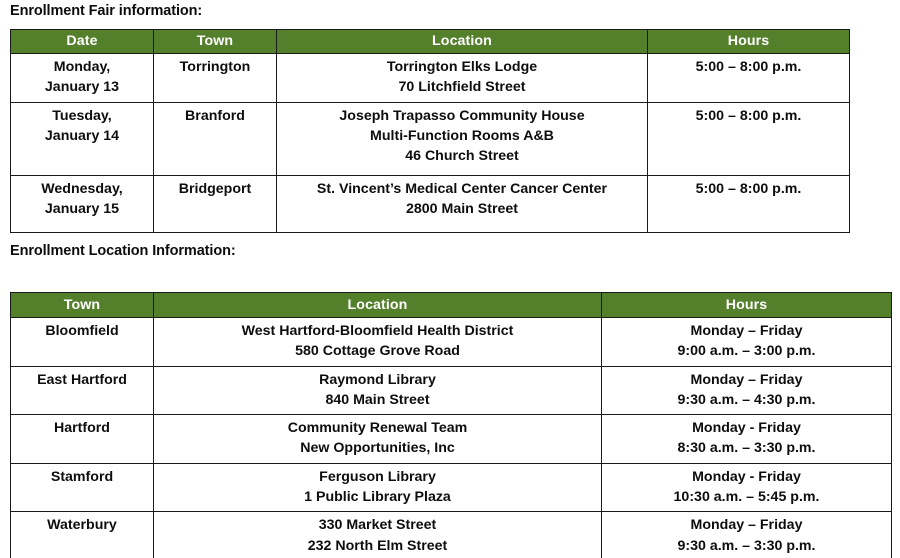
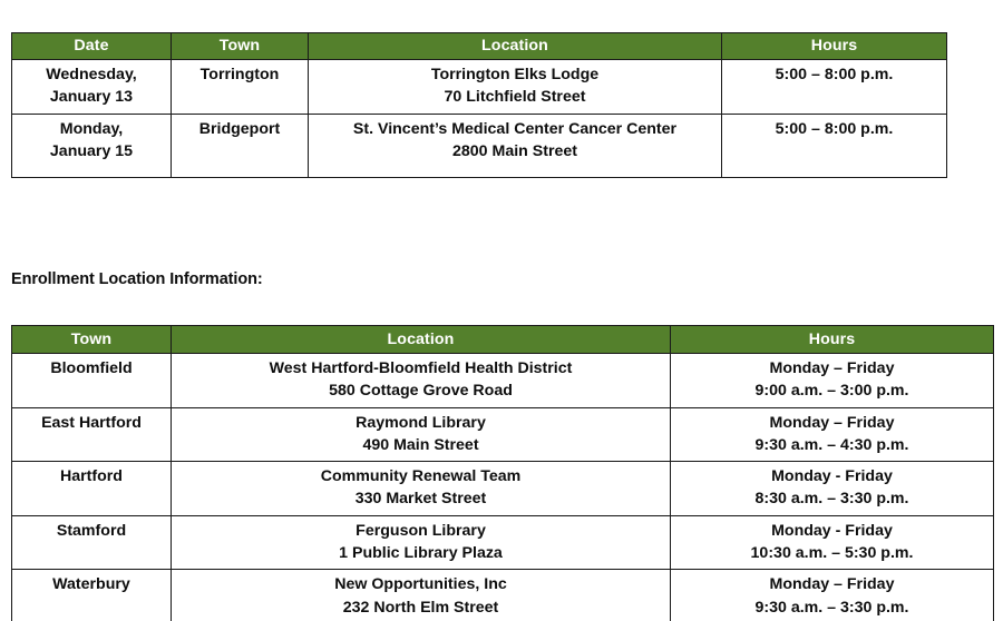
- Enrollment Fair information:
  Date	Town	Location	Hours
- Monday, January 13	Torrington	Torrington Elks Lodge 70 Litchfield Street	5:00 – 8:00 p.m.
+ Wednesday, January 13	Torrington	Torrington Elks Lodge 70 Litchfield Street	5:00 – 8:00 p.m.
- Tuesday, January 14	Branford	Joseph Trapasso Community House Multi-Function Rooms A&B 46 Church Street	5:00 – 8:00 p.m.
- Wednesday, January 15	Bridgeport	St. Vincent’s Medical Center Cancer Center 2800 Main Street	5:00 – 8:00 p.m.
+ Monday, January 15	Bridgeport	St. Vincent’s Medical Center Cancer Center 2800 Main Street	5:00 – 8:00 p.m.
  Enrollment Location Information:
  Town	Location	Hours
  Bloomfield	West Hartford-Bloomfield Health District 580 Cottage Grove Road	Monday – Friday 9:00 a.m. – 3:00 p.m.
- East Hartford	Raymond Library 840 Main Street	Monday – Friday 9:30 a.m. – 4:30 p.m.
+ East Hartford	Raymond Library 490 Main Street	Monday – Friday 9:30 a.m. – 4:30 p.m.
- Hartford	Community Renewal Team New Opportunities, Inc	Monday - Friday 8:30 a.m. – 3:30 p.m.
+ Hartford	Community Renewal Team 330 Market Street	Monday - Friday 8:30 a.m. – 3:30 p.m.
- Stamford	Ferguson Library 1 Public Library Plaza	Monday - Friday 10:30 a.m. – 5:45 p.m.
+ Stamford	Ferguson Library 1 Public Library Plaza	Monday - Friday 10:30 a.m. – 5:30 p.m.
- Waterbury	330 Market Street 232 North Elm Street	Monday – Friday 9:30 a.m. – 3:30 p.m.
+ Waterbury	New Opportunities, Inc 232 North Elm Street	Monday – Friday 9:30 a.m. – 3:30 p.m.
